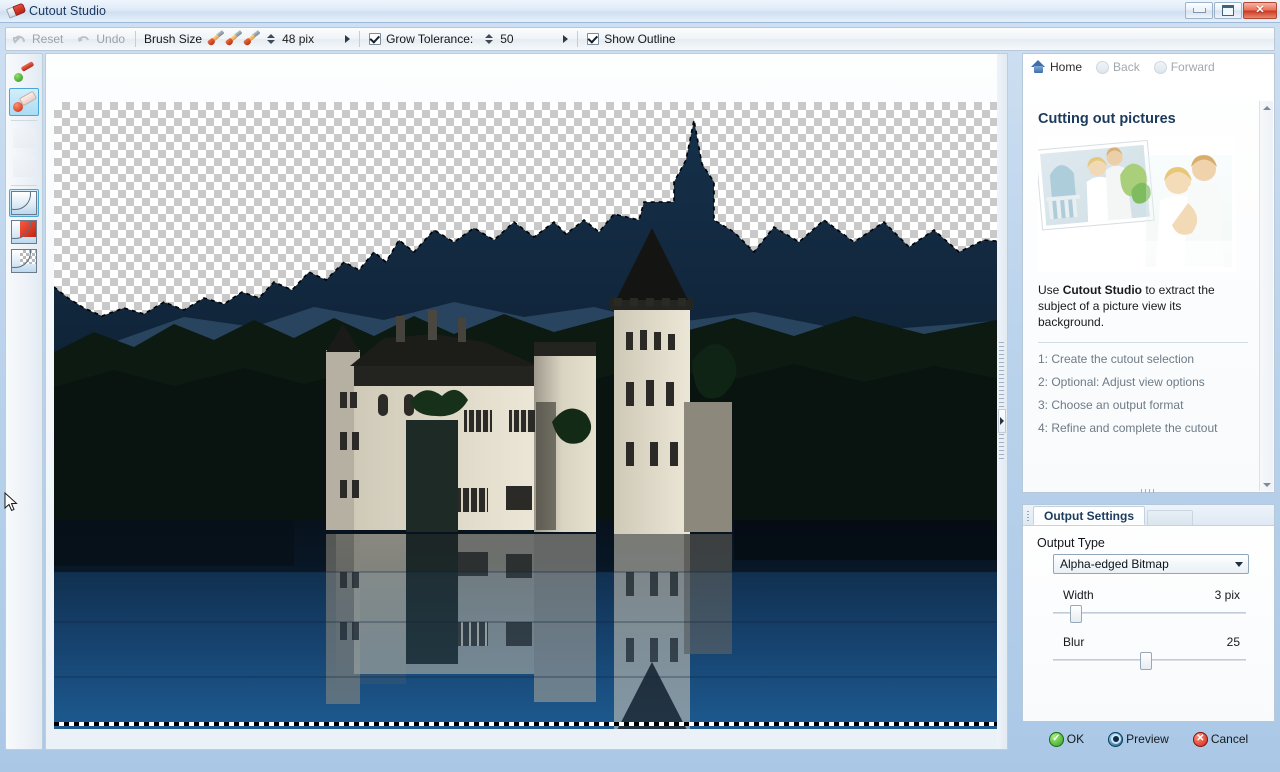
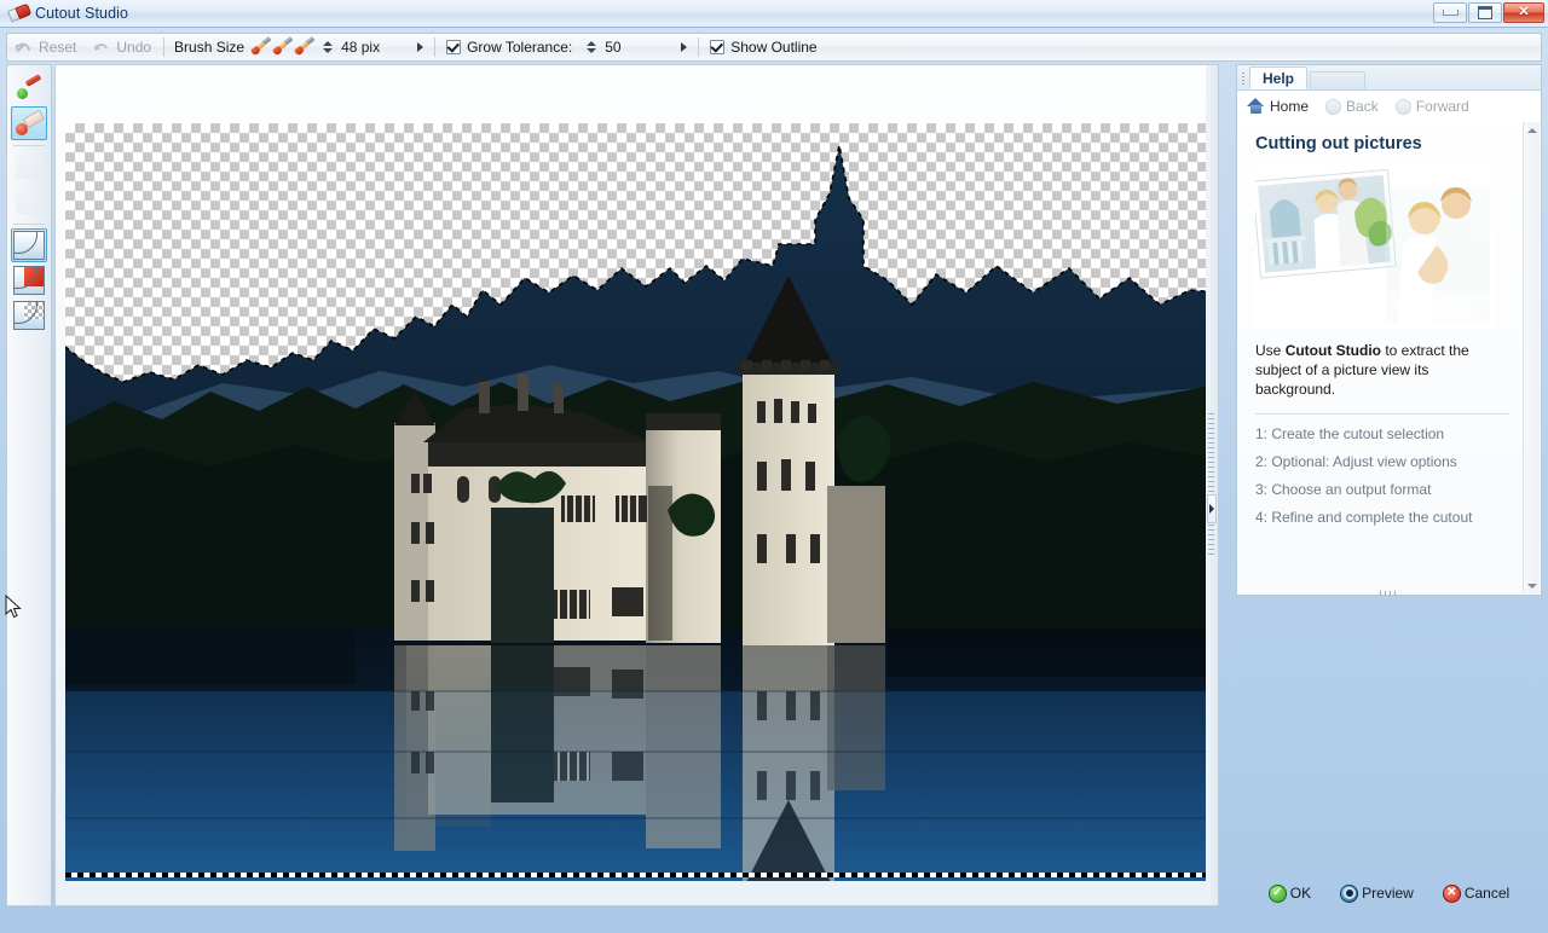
  Cutout Studio
  ✕
  Reset
  Undo
  Brush Size
  48 pix
  Grow Tolerance:
  50
  Show Outline
+ Help
  Home
  Back
  Forward
  Cutting out pictures
  Use Cutout Studio to extract the subject of a picture view its background.
  1: Create the cutout selection
  2: Optional: Adjust view options
  3: Choose an output format
  4: Refine and complete the cutout
- Output Settings
- Output Type
- Alpha-edged Bitmap
- Width
- 3 pix
- Blur
- 25
  ✓
  OK
  Preview
  ✕
  Cancel
